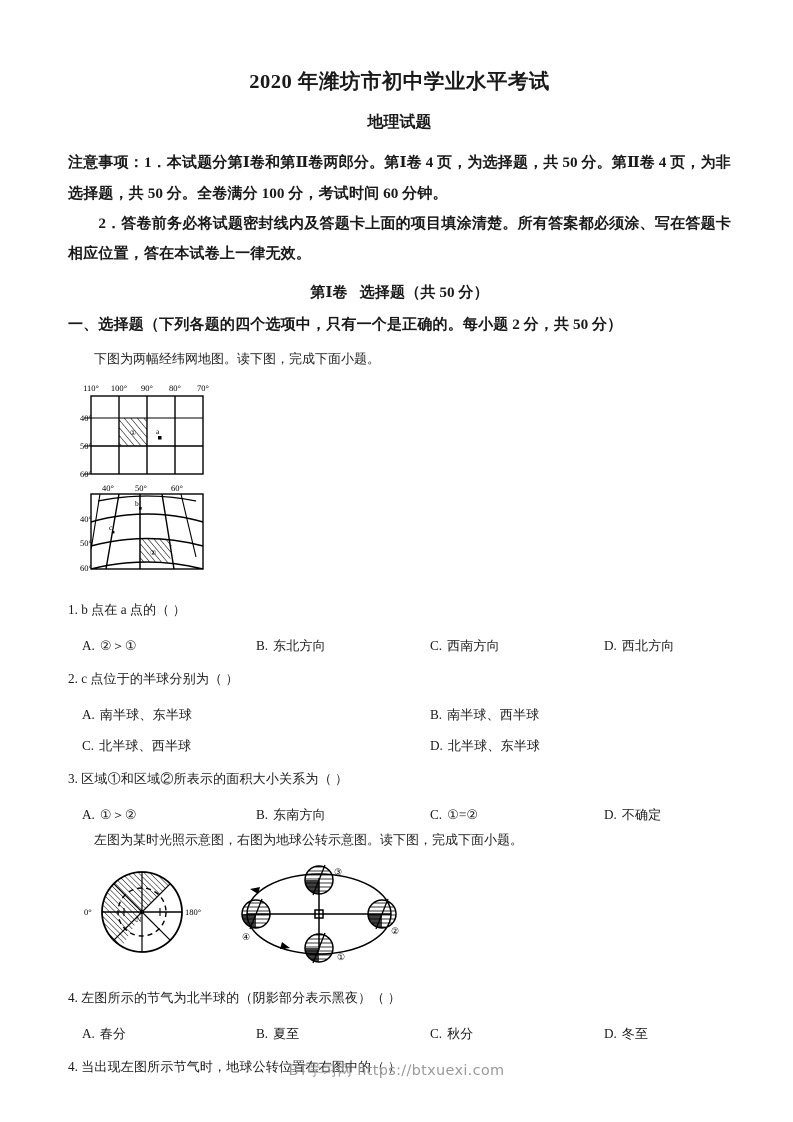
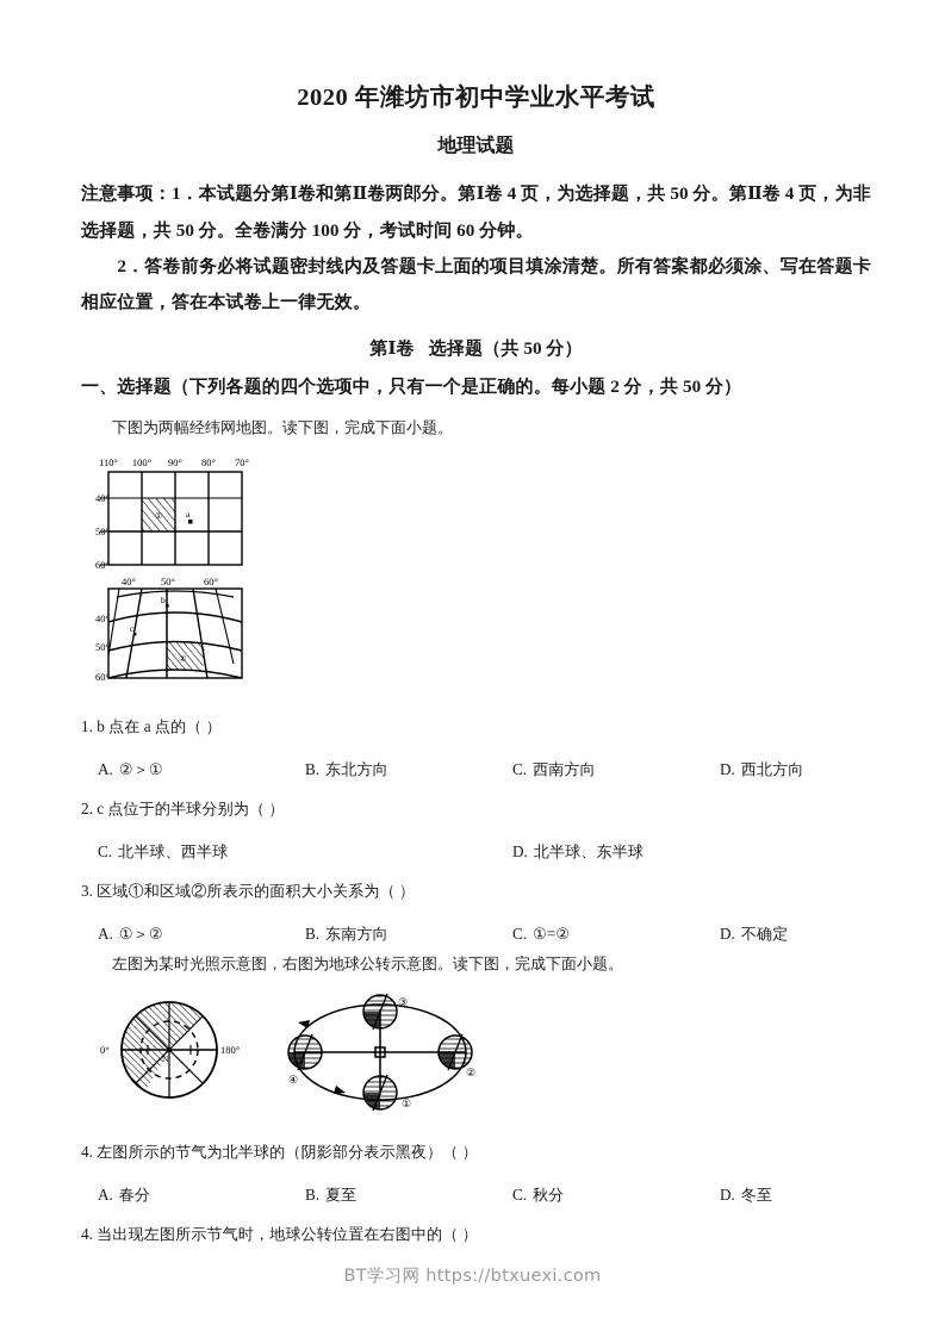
  2020 年潍坊市初中学业水平考试
  地理试题
  注意事项：1．本试题分第Ⅰ卷和第Ⅱ卷两郎分。第Ⅰ卷 4 页，为选择题，共 50 分。第Ⅱ卷 4 页，为非选择题，共 50 分。全卷满分 100 分，考试时间 60 分钟。
  2．答卷前务必将试题密封线内及答题卡上面的项目填涂清楚。所有答案都必须涂、写在答题卡相应位置，答在本试卷上一律无效。
  第Ⅰ卷 选择题（共 50 分）
  一、选择题（下列各题的四个选项中，只有一个是正确的。每小题 2 分，共 50 分）
  下图为两幅经纬网地图。读下图，完成下面小题。
  110°
  100°
  90°
  80°
  70°
  ①
  a
  40°
  50°
  60°
  40°
  50°
  60°
  ②
  b
  c
  1. b 点在 a 点的（ ）
  A. ②＞①
  B. 东北方向
  C. 西南方向
  D. 西北方向
  2. c 点位于的半球分别为（ ）
- A. 南半球、东半球
- B. 南半球、西半球
  C. 北半球、西半球
  D. 北半球、东半球
  3. 区域①和区域②所表示的面积大小关系为（ ）
  A. ①＞②
  B. 东南方向
  C. ①=②
  D. 不确定
  左图为某时光照示意图，右图为地球公转示意图。读下图，完成下面小题。
  N
  0°
  180°
  ③
  ②
  ①
  ④
  4. 左图所示的节气为北半球的（阴影部分表示黑夜）（ ）
  A. 春分
  B. 夏至
  C. 秋分
  D. 冬至
  4. 当出现左图所示节气时，地球公转位置在右图中的（ ）
  BT学习网 https://btxuexi.com
